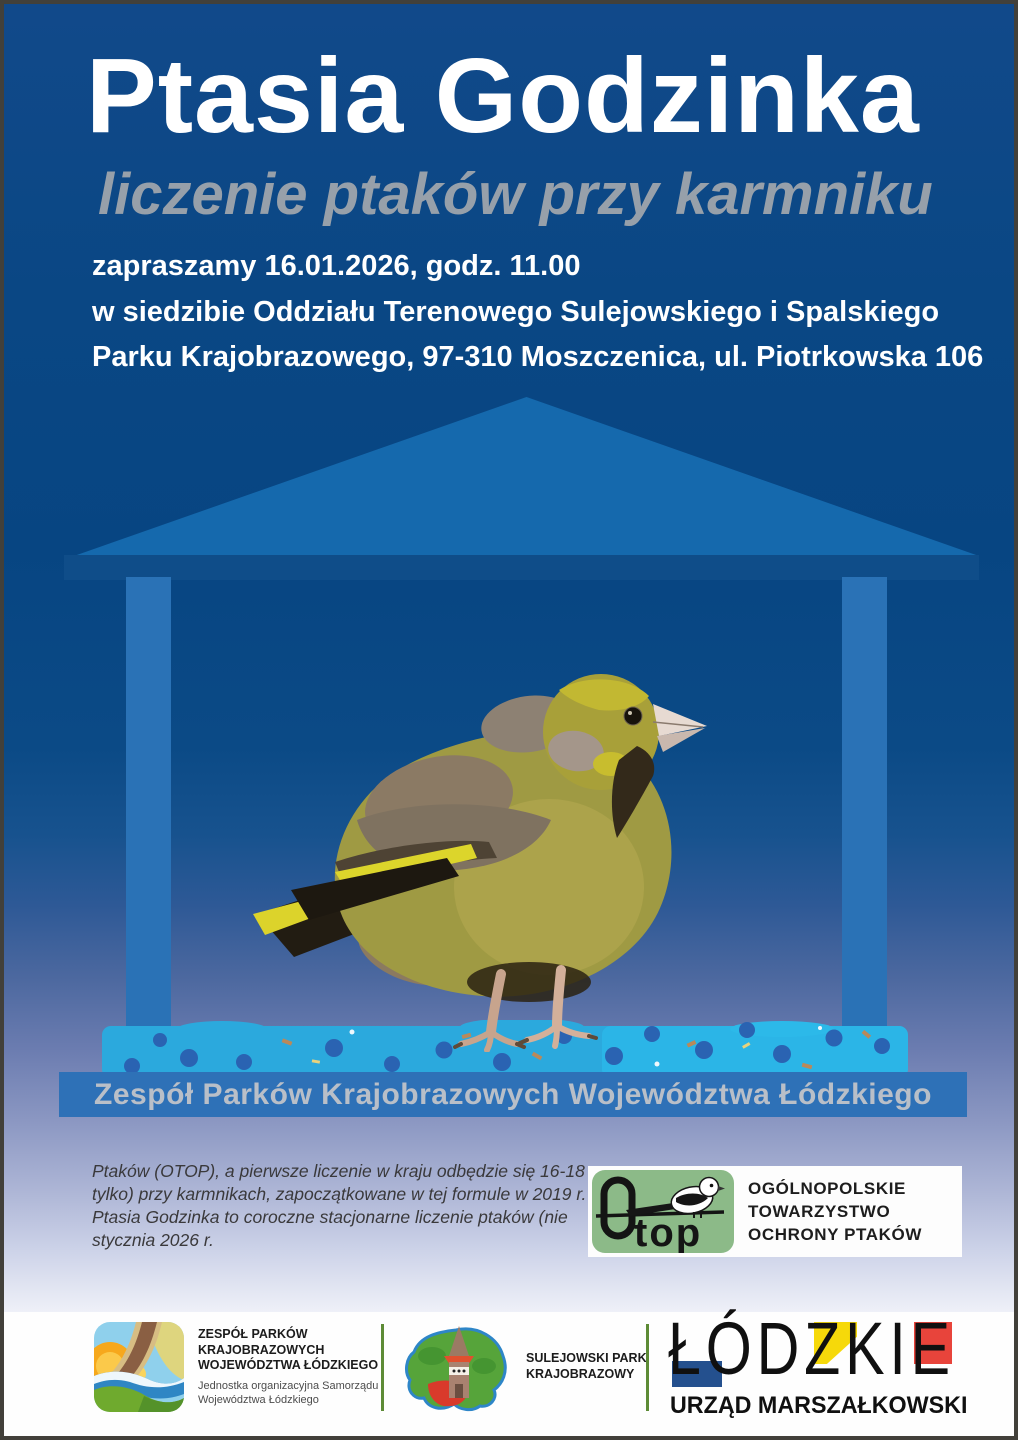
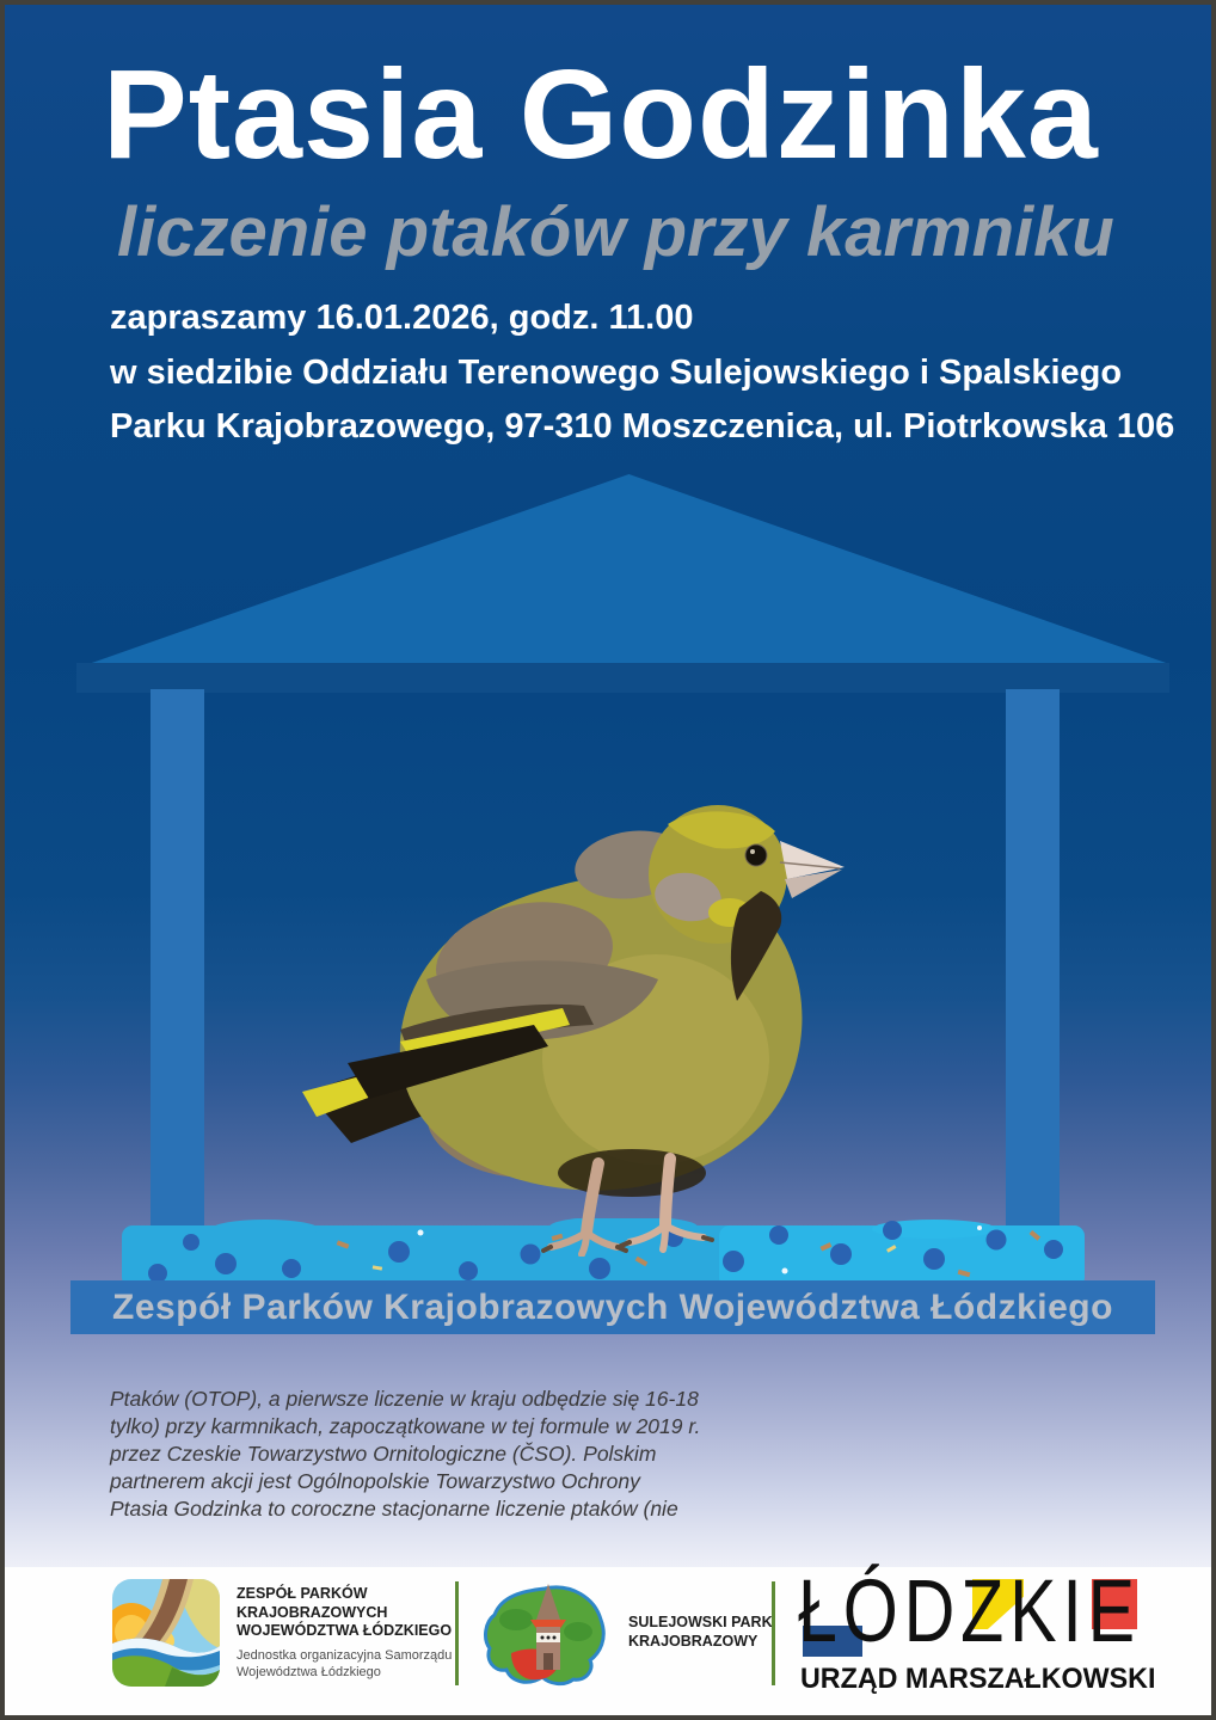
  Ptasia Godzinka
  liczenie ptaków przy karmniku
  zapraszamy 16.01.2026, godz. 11.00
  w siedzibie Oddziału Terenowego Sulejowskiego i Spalskiego
  Parku Krajobrazowego, 97-310 Moszczenica, ul. Piotrkowska 106
  Zespół Parków Krajobrazowych Województwa Łódzkiego
  Ptaków (OTOP), a pierwsze liczenie w kraju odbędzie się 16-18
  tylko) przy karmnikach, zapoczątkowane w tej formule w 2019 r.
+ przez Czeskie Towarzystwo Ornitologiczne (ČSO). Polskim
+ partnerem akcji jest Ogólnopolskie Towarzystwo Ochrony
  Ptasia Godzinka to coroczne stacjonarne liczenie ptaków (nie
- stycznia 2026 r.
- top
- OGÓLNOPOLSKIE
- TOWARZYSTWO
- OCHRONY PTAKÓW
  ZESPÓŁ PARKÓW
  KRAJOBRAZOWYCH
  WOJEWÓDZTWA ŁÓDZKIEGO
  Jednostka organizacyjna Samorządu
  Województwa Łódzkiego
  SULEJOWSKI PARK
  KRAJOBRAZOWY
  ŁÓDZKIE
  URZĄD MARSZAŁKOWSKI
